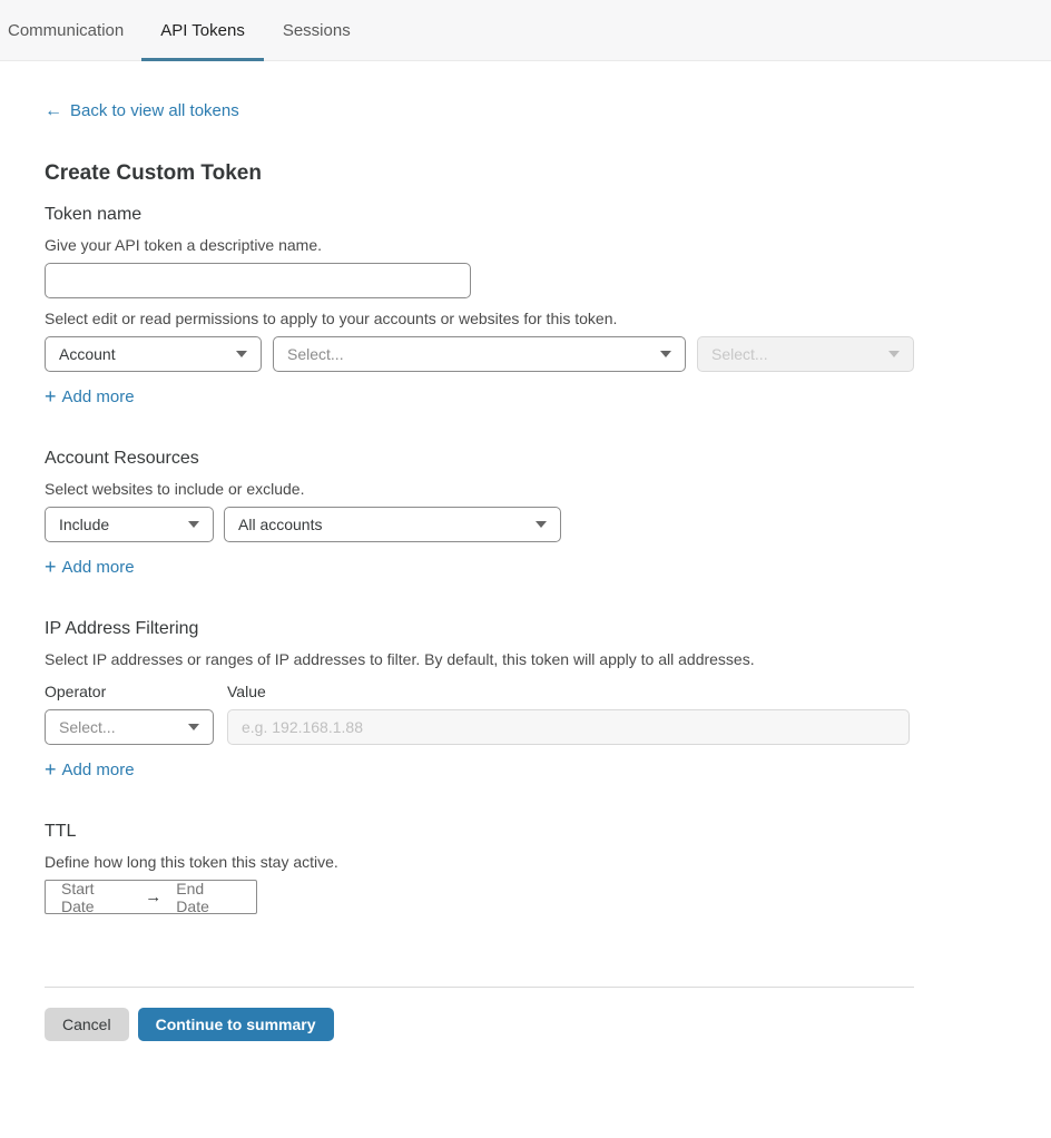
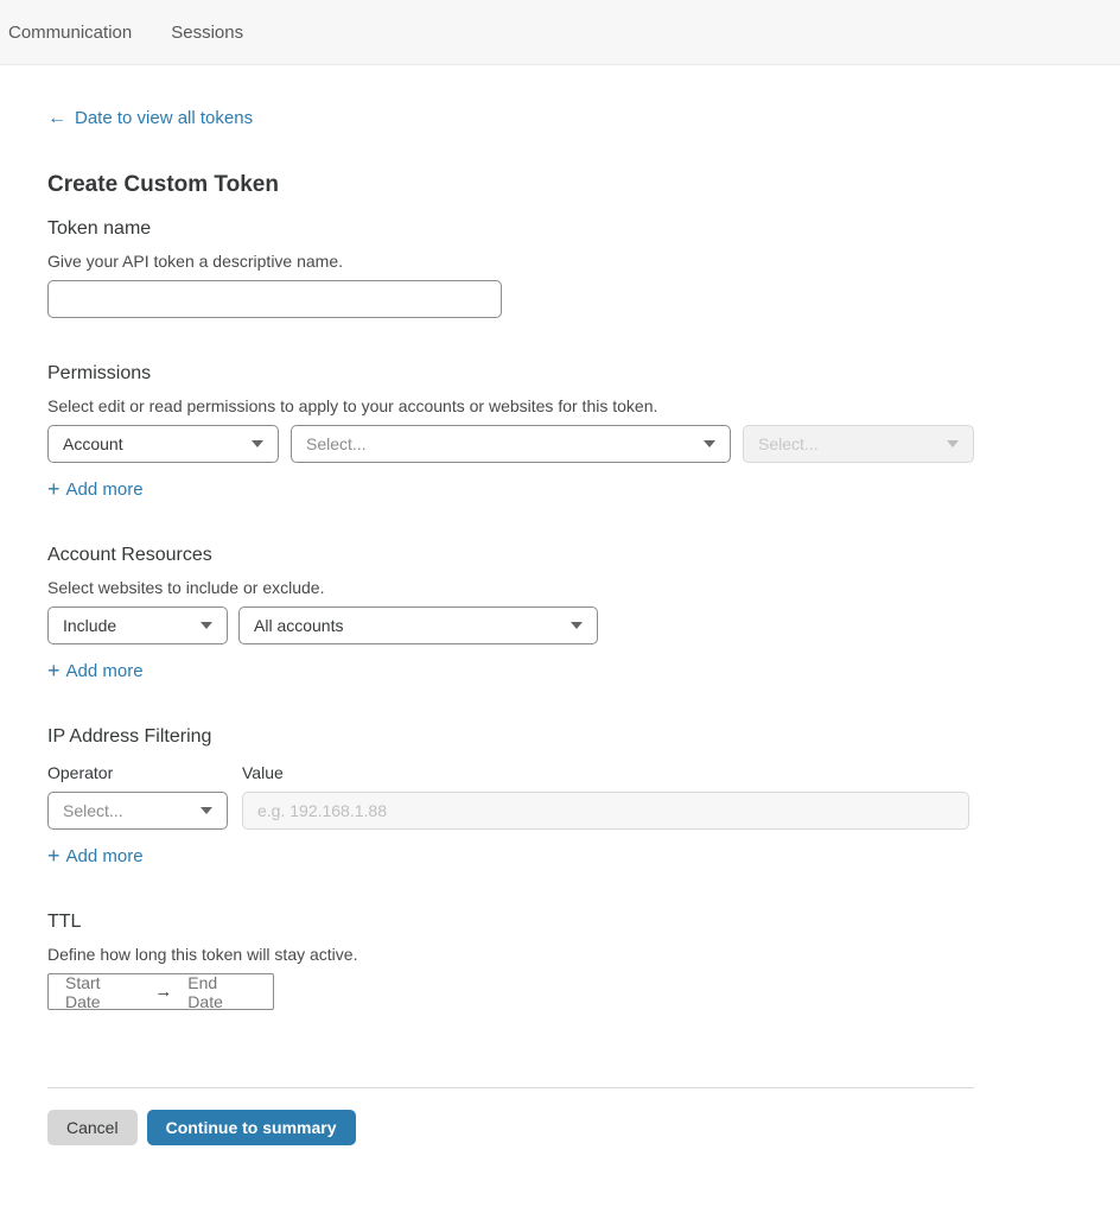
  Communication
- API Tokens
  Sessions
  ←
- Back to view all tokens
+ Date to view all tokens
  Create Custom Token
  Token name
  Give your API token a descriptive name.
+ Permissions
  Select edit or read permissions to apply to your accounts or websites for this token.
  Account
  Select...
  Select...
  +
  Add more
  Account Resources
  Select websites to include or exclude.
  Include
  All accounts
  +
  Add more
  IP Address Filtering
- Select IP addresses or ranges of IP addresses to filter. By default, this token will apply to all addresses.
  Operator
  Value
  Select...
  e.g. 192.168.1.88
  +
  Add more
  TTL
- Define how long this token this stay active.
+ Define how long this token will stay active.
  Start Date
  →
  End Date
  Cancel
  Continue to summary
